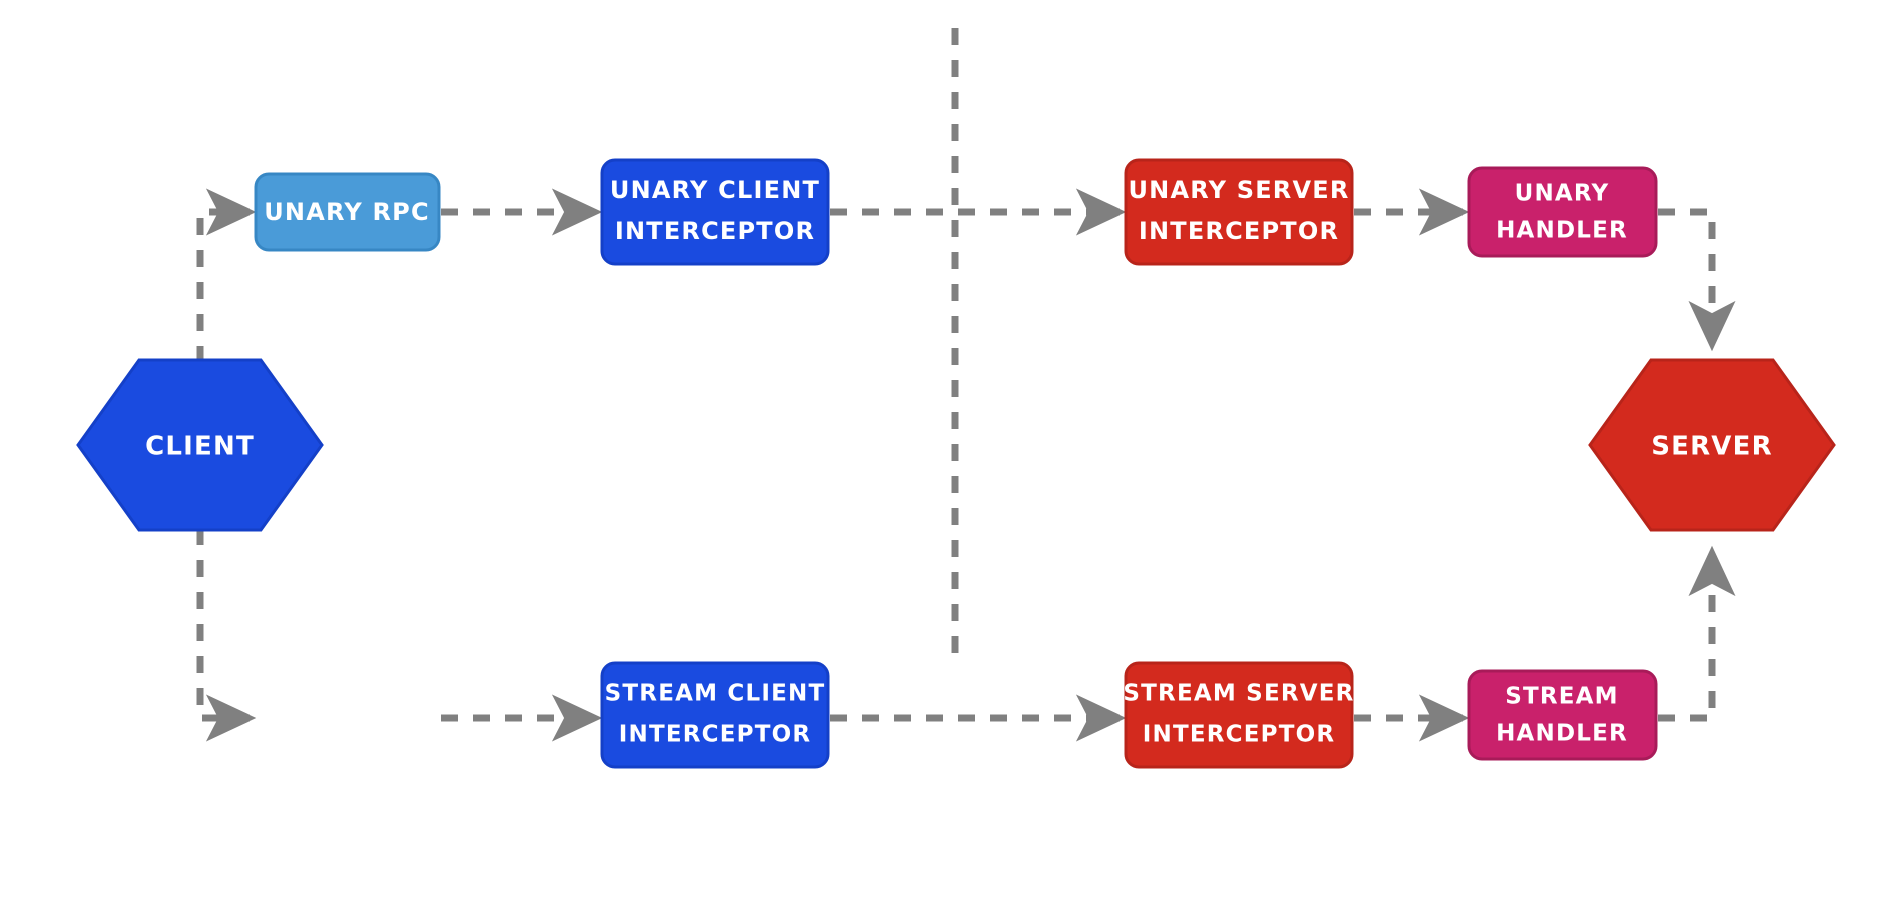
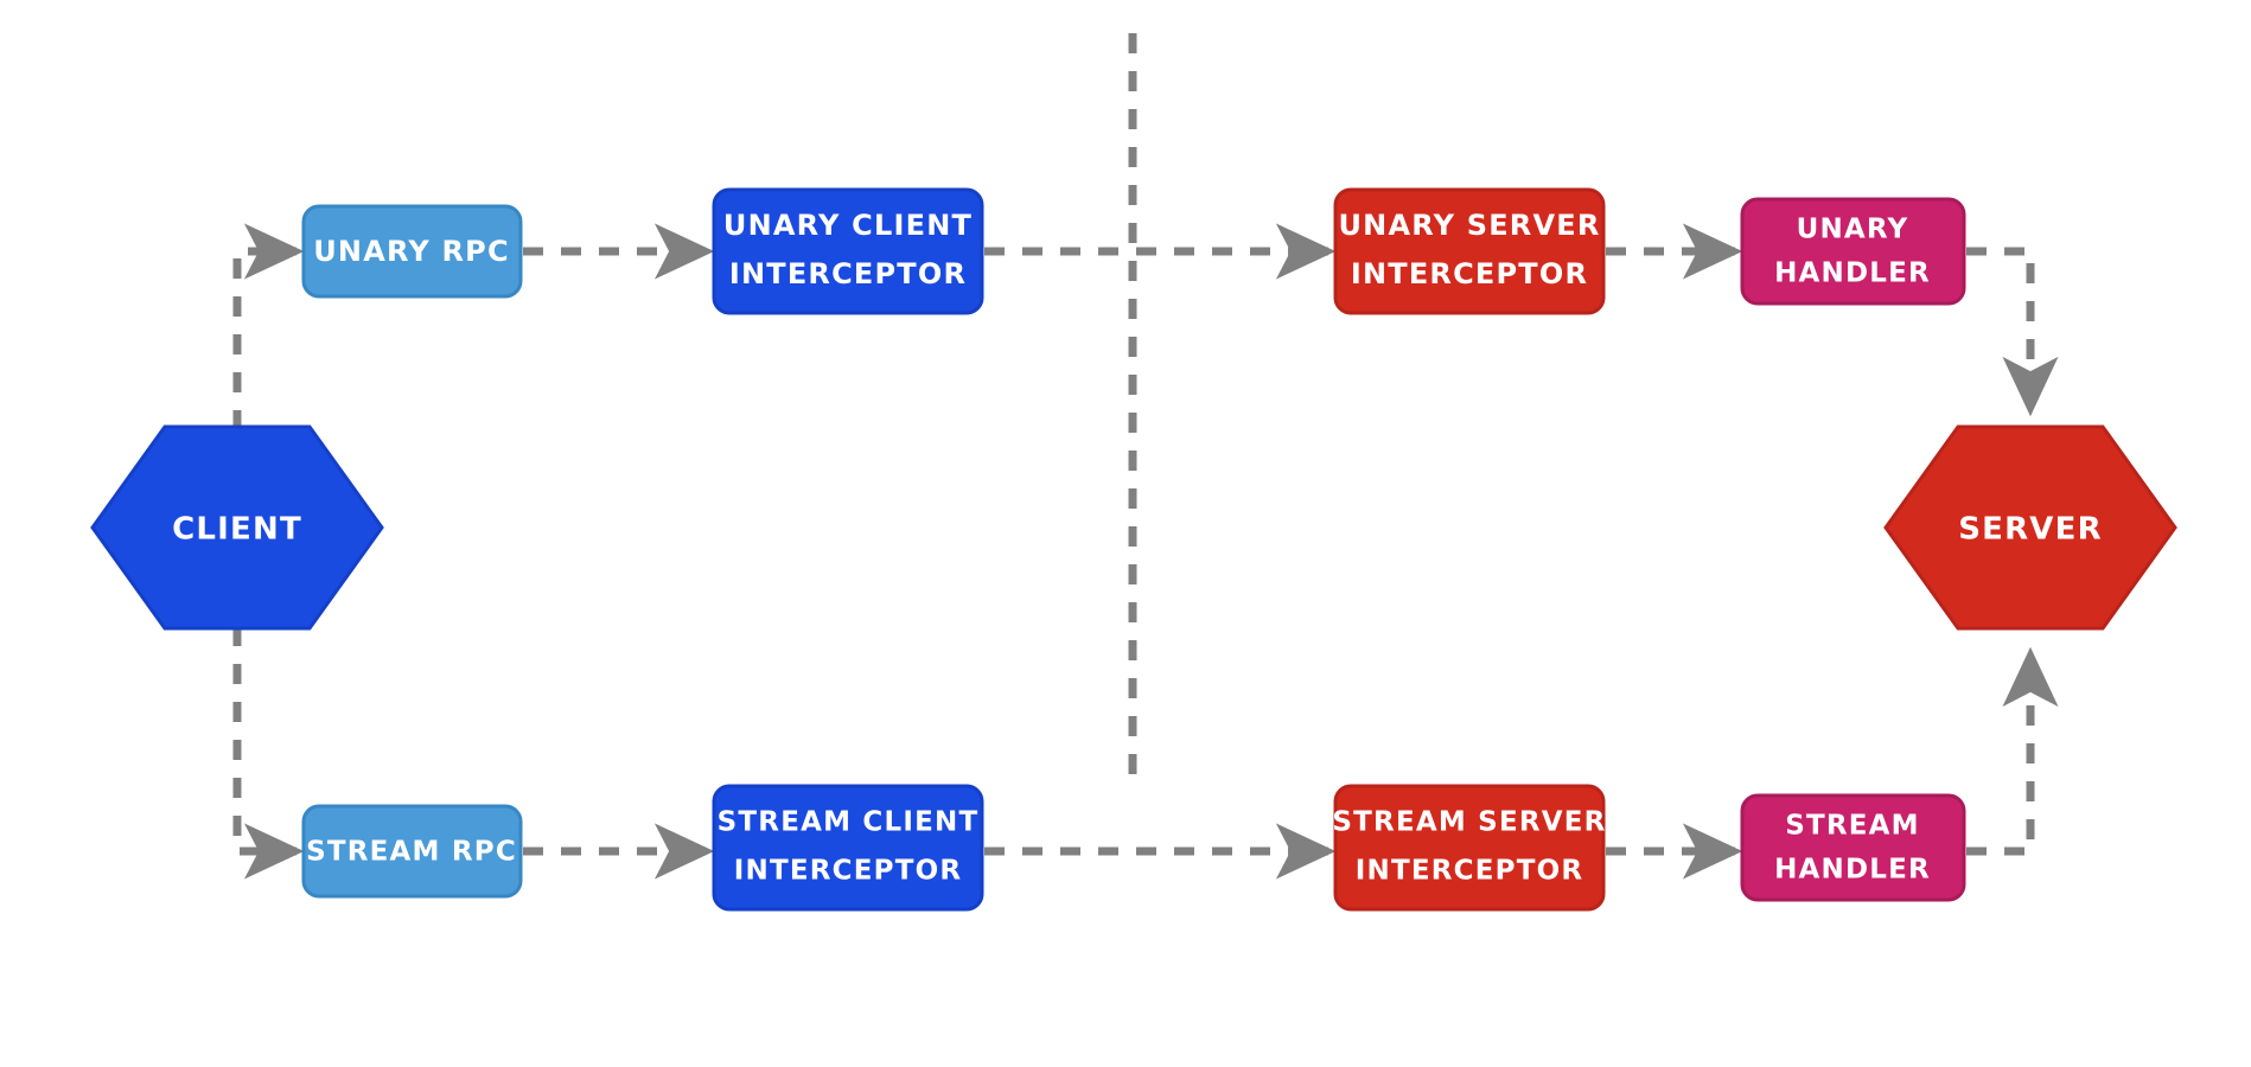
  CLIENT
  SERVER
  UNARY RPC
  UNARY CLIENT
  INTERCEPTOR
  UNARY SERVER
  INTERCEPTOR
  UNARY
  HANDLER
+ STREAM RPC
  STREAM CLIENT
  INTERCEPTOR
  STREAM SERVER
  INTERCEPTOR
  STREAM
  HANDLER
